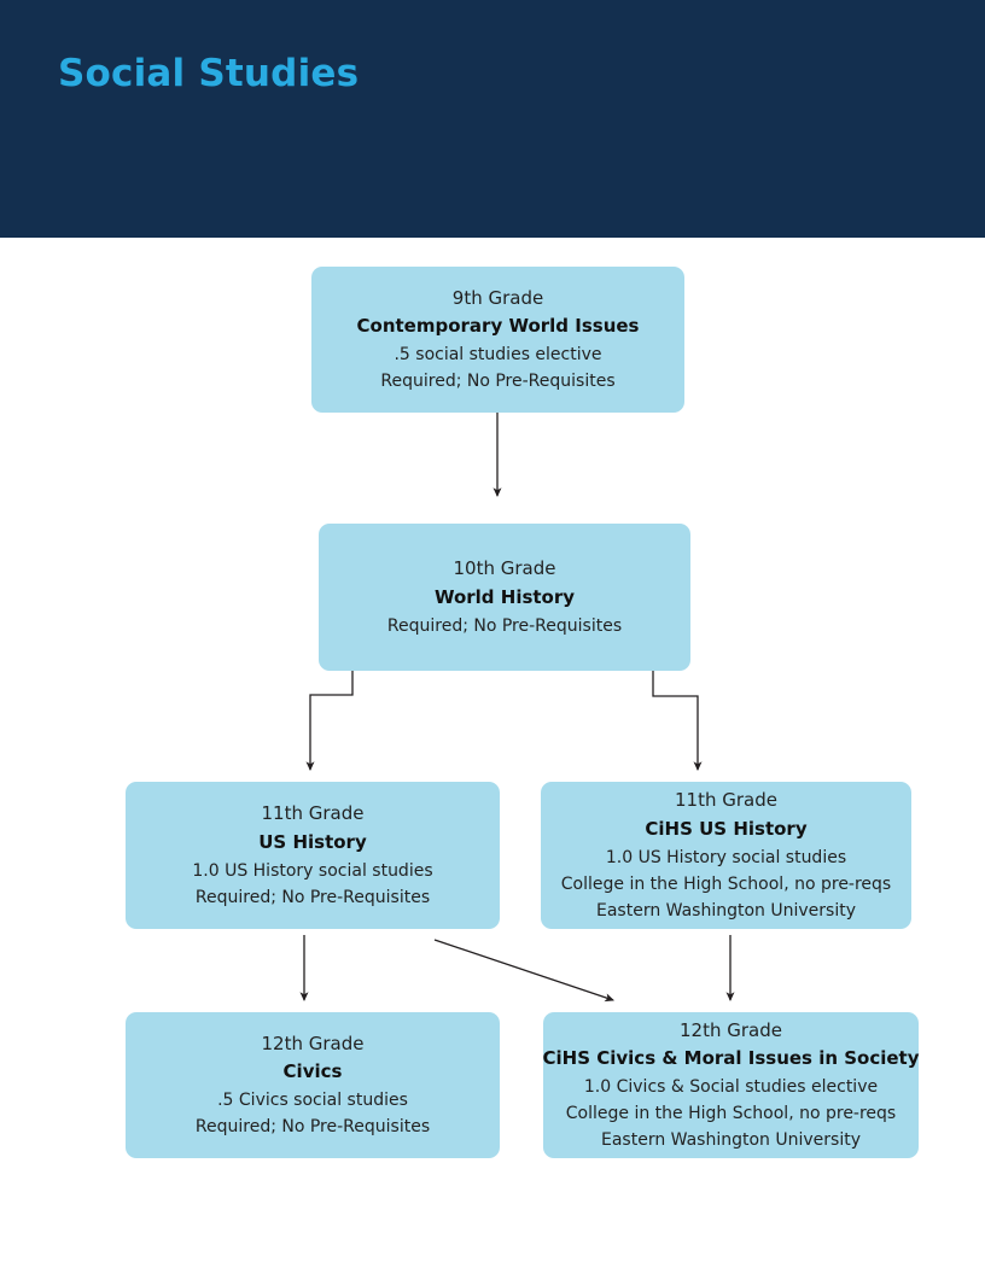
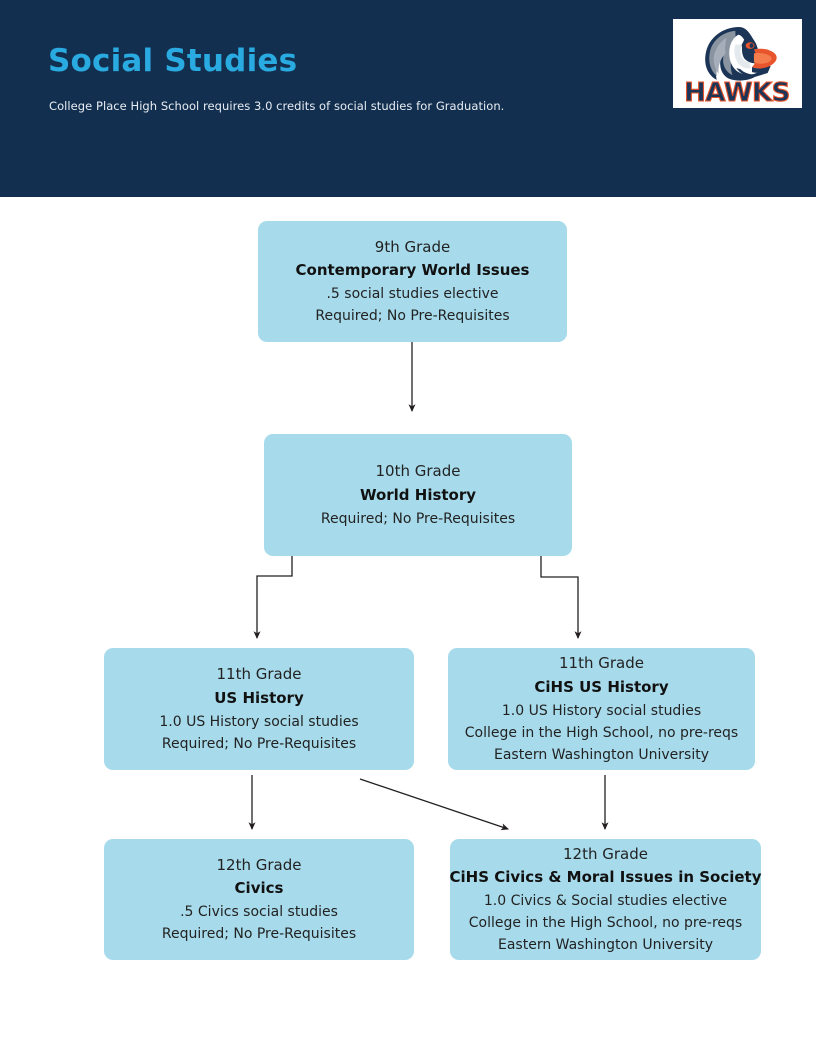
  Social Studies
+ College Place High School requires 3.0 credits of social studies for Graduation.
+ HAWKS
  9th Grade
  Contemporary World Issues
  .5 social studies elective
  Required; No Pre-Requisites
  10th Grade
  World History
  Required; No Pre-Requisites
  11th Grade
  US History
  1.0 US History social studies
  Required; No Pre-Requisites
  11th Grade
  CiHS US History
  1.0 US History social studies
  College in the High School, no pre-reqs
  Eastern Washington University
  12th Grade
  Civics
  .5 Civics social studies
  Required; No Pre-Requisites
  12th Grade
  CiHS Civics & Moral Issues in Society
  1.0 Civics & Social studies elective
  College in the High School, no pre-reqs
  Eastern Washington University
